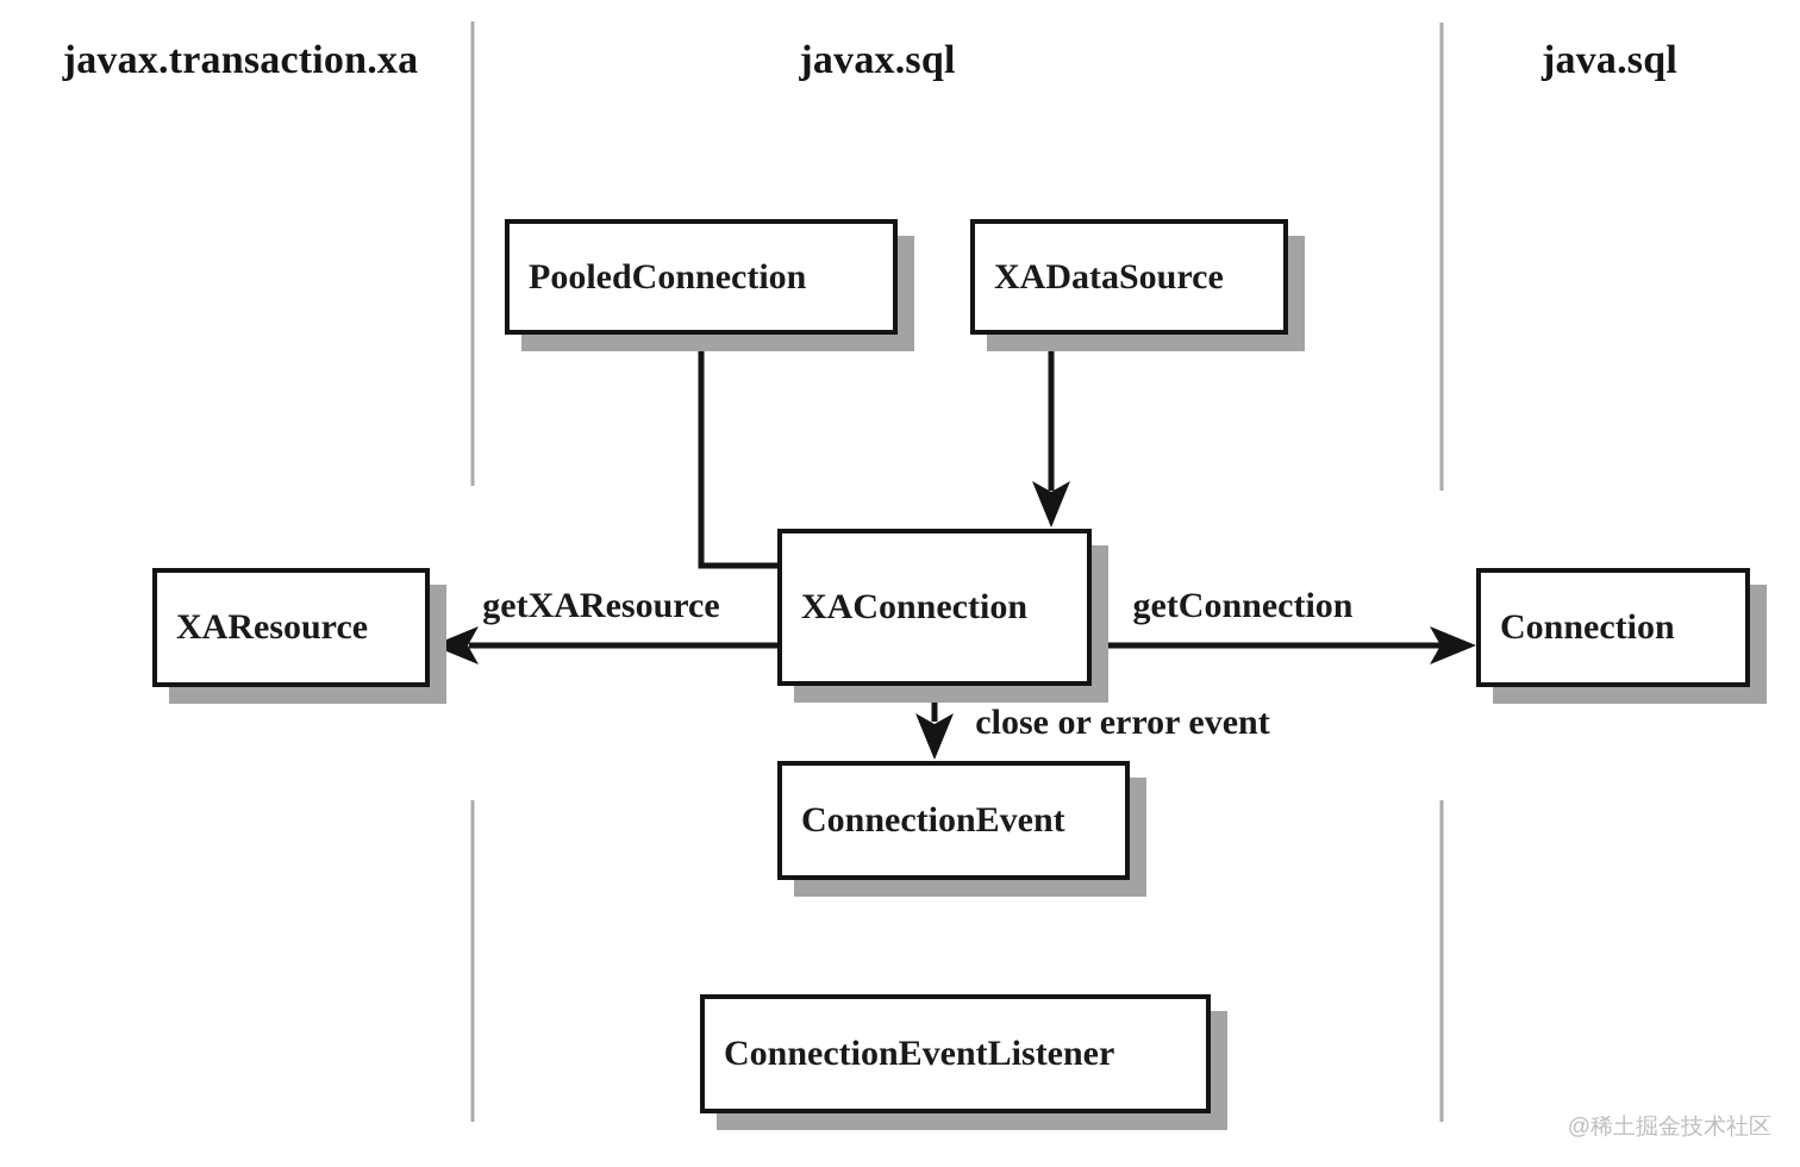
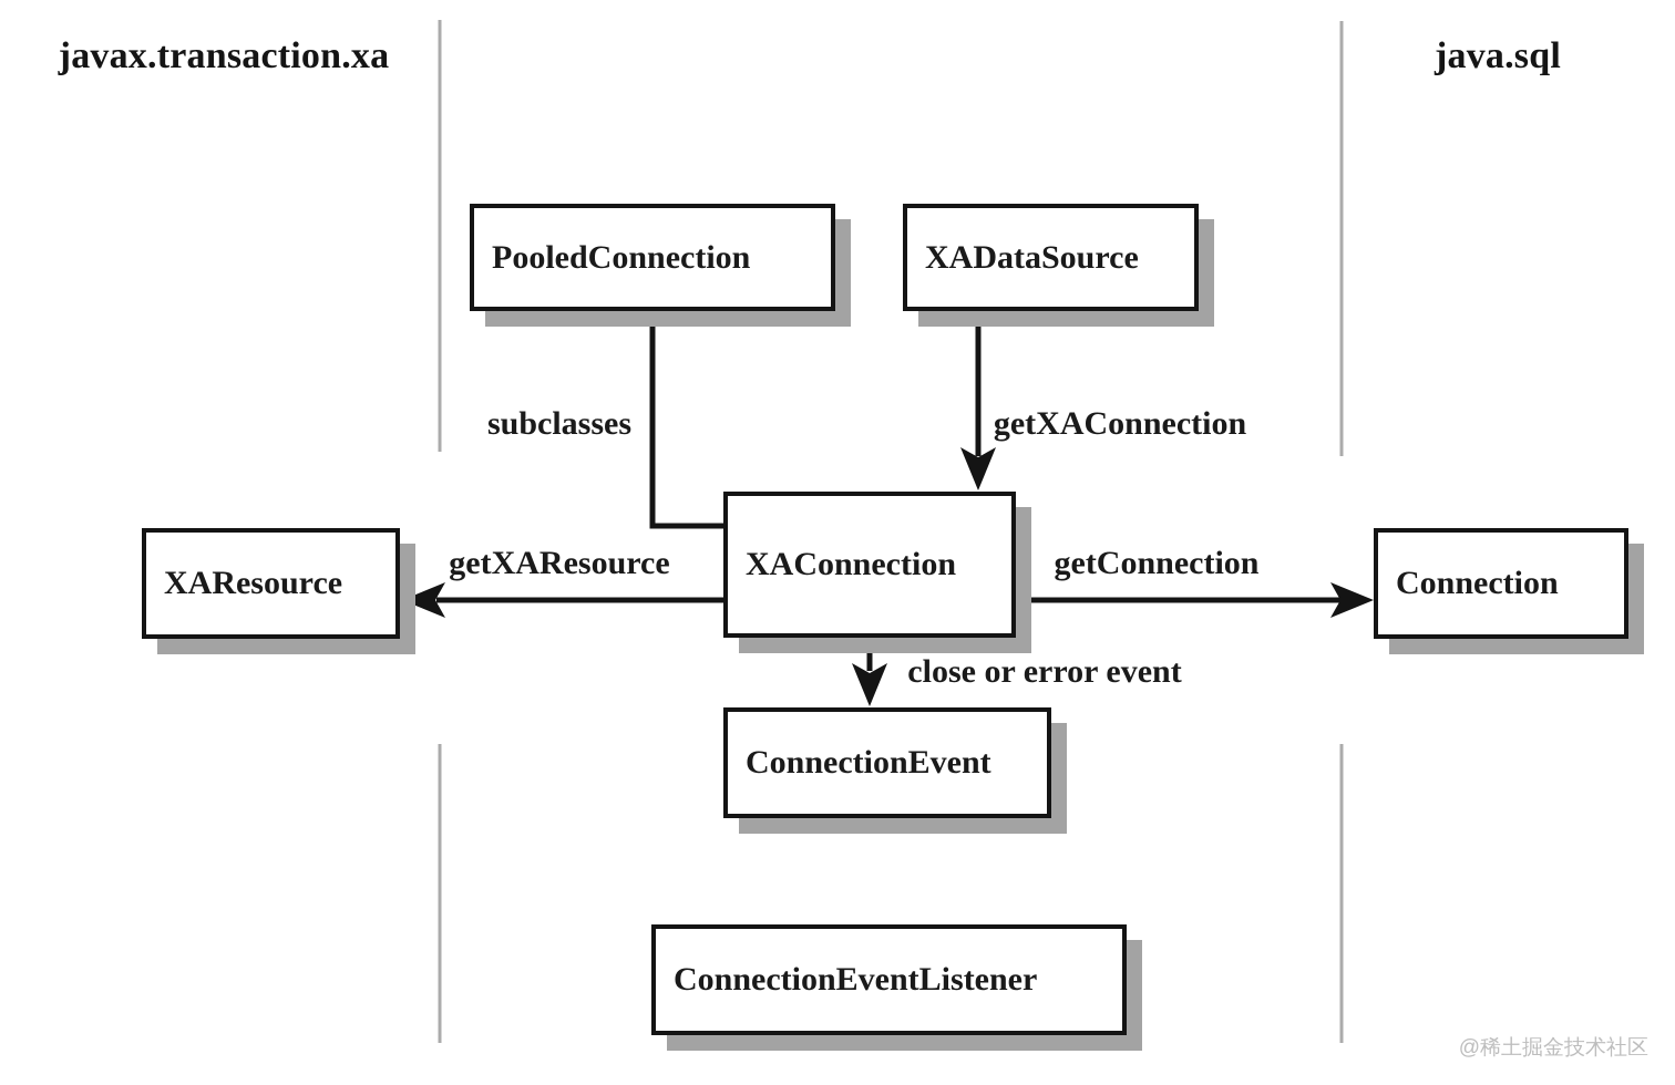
  javax.transaction.xa
- javax.sql
  java.sql
  PooledConnection
  XADataSource
  XAConnection
  XAResource
  Connection
  ConnectionEvent
  ConnectionEventListener
+ subclasses
+ getXAConnection
  getXAResource
  getConnection
  close or error event
  @稀土掘金技术社区
